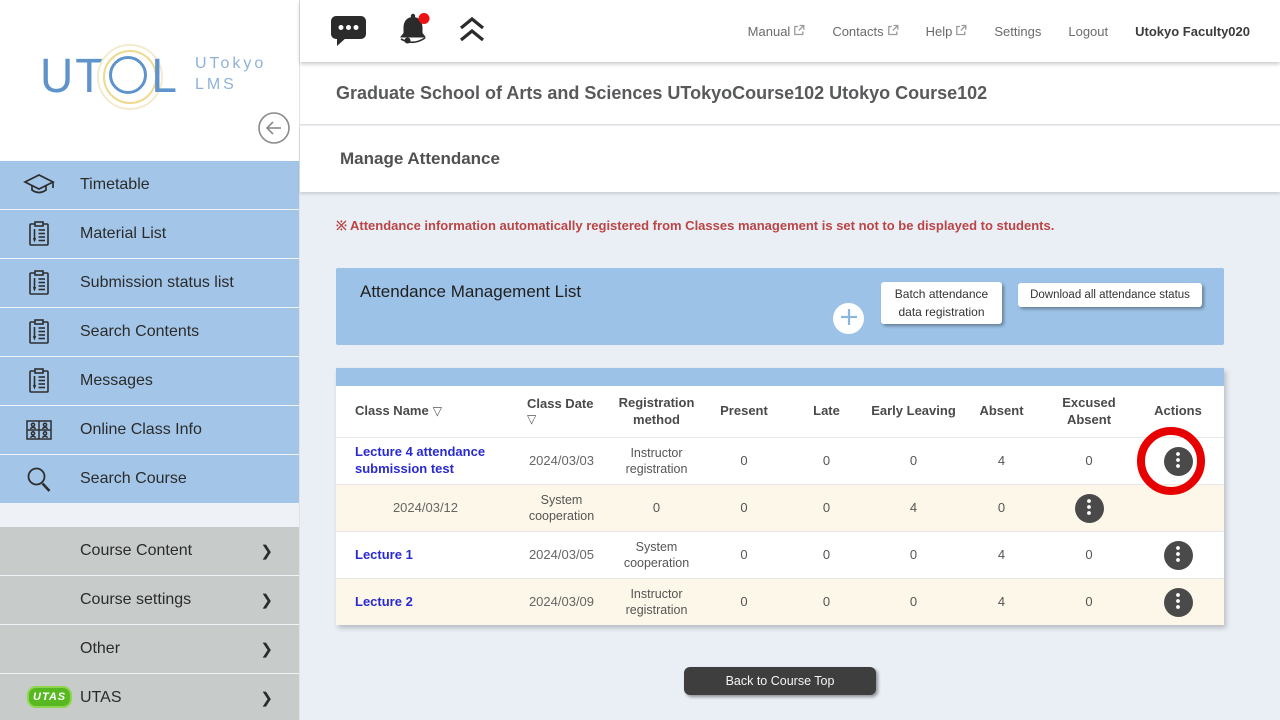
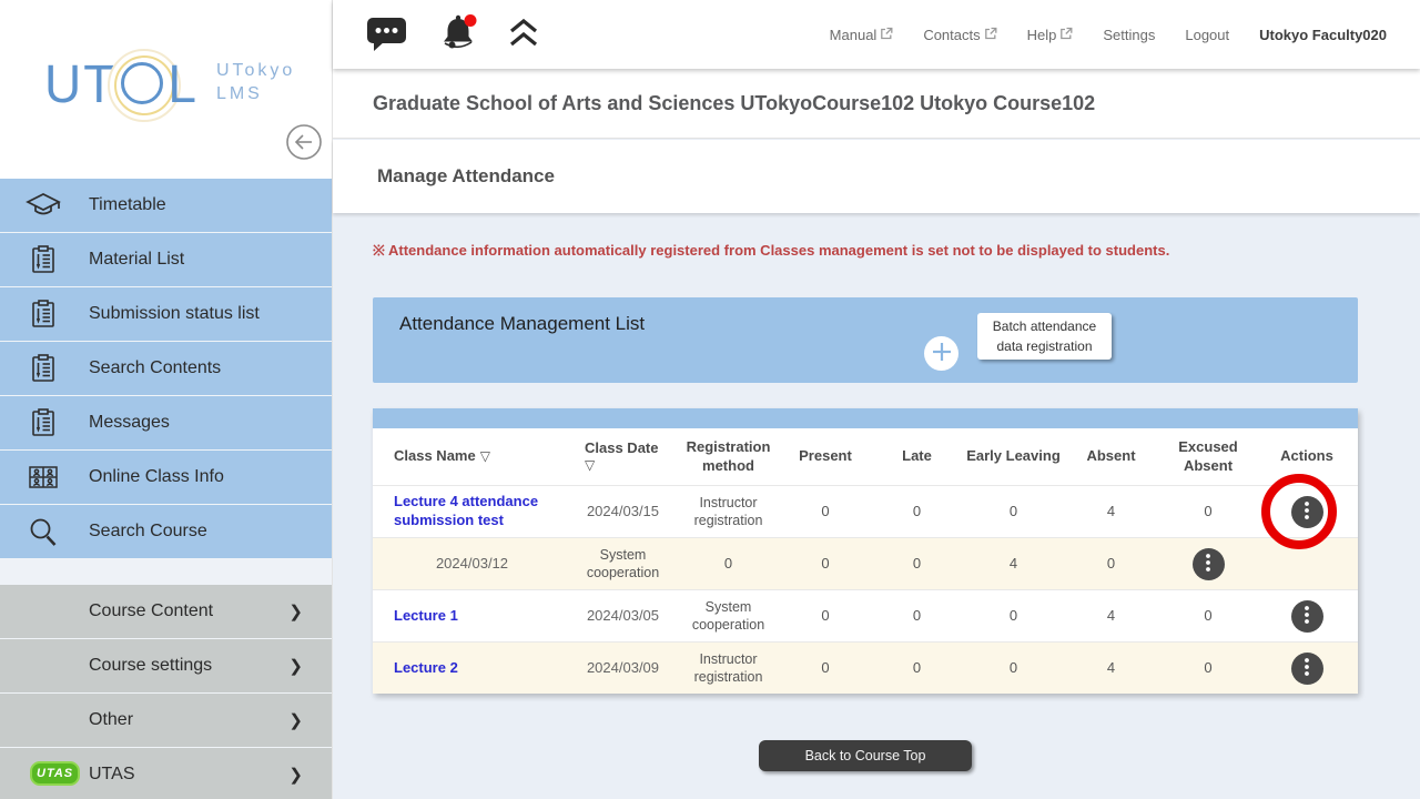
  U
  T
  L
  UTokyo
  LMS
  Timetable
  Material List
  Submission status list
  Search Contents
  Messages
  Online Class Info
  Search Course
  Course Content
  ❯
  Course settings
  ❯
  Other
  ❯
  UTAS
  UTAS
  ❯
  Manual
  Contacts
  Help
  Settings
  Logout
  Utokyo Faculty020
  Graduate School of Arts and Sciences UTokyoCourse102 Utokyo Course102
  Manage Attendance
  ※ Attendance information automatically registered from Classes management is set not to be displayed to students.
  Attendance Management List
  Batch attendance
  data registration
- Download all attendance status
  Class Name
  ▽
  Class Date
  ▽
  Registration method
  Present
  Late
  Early Leaving
  Absent
  Excused Absent
  Actions
  Lecture 4 attendance submission test
- 2024/03/03
+ 2024/03/15
  Instructor registration
  0
  0
  0
  4
  0
  2024/03/12
  System cooperation
  0
  0
  0
  4
  0
  Lecture 1
  2024/03/05
  System cooperation
  0
  0
  0
  4
  0
  Lecture 2
  2024/03/09
  Instructor registration
  0
  0
  0
  4
  0
  Back to Course Top
